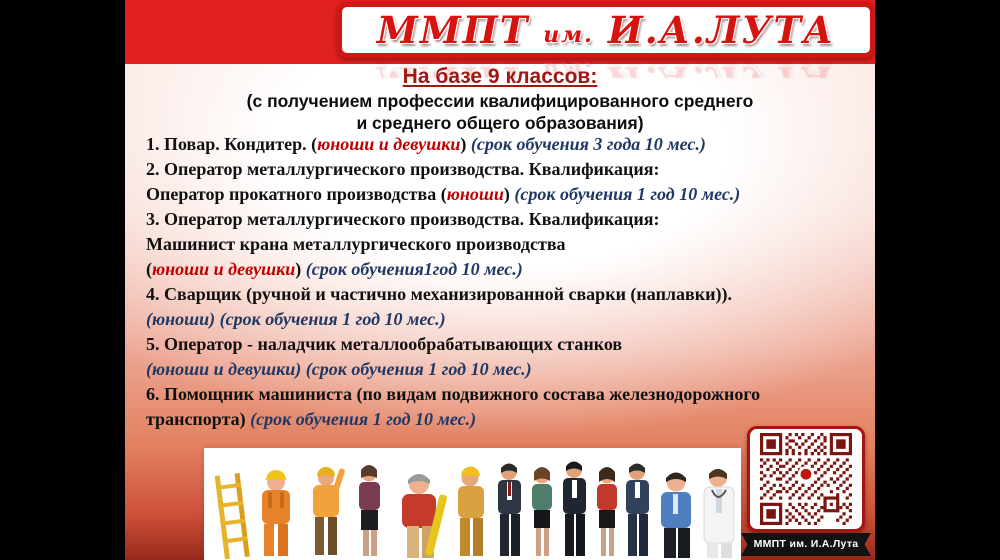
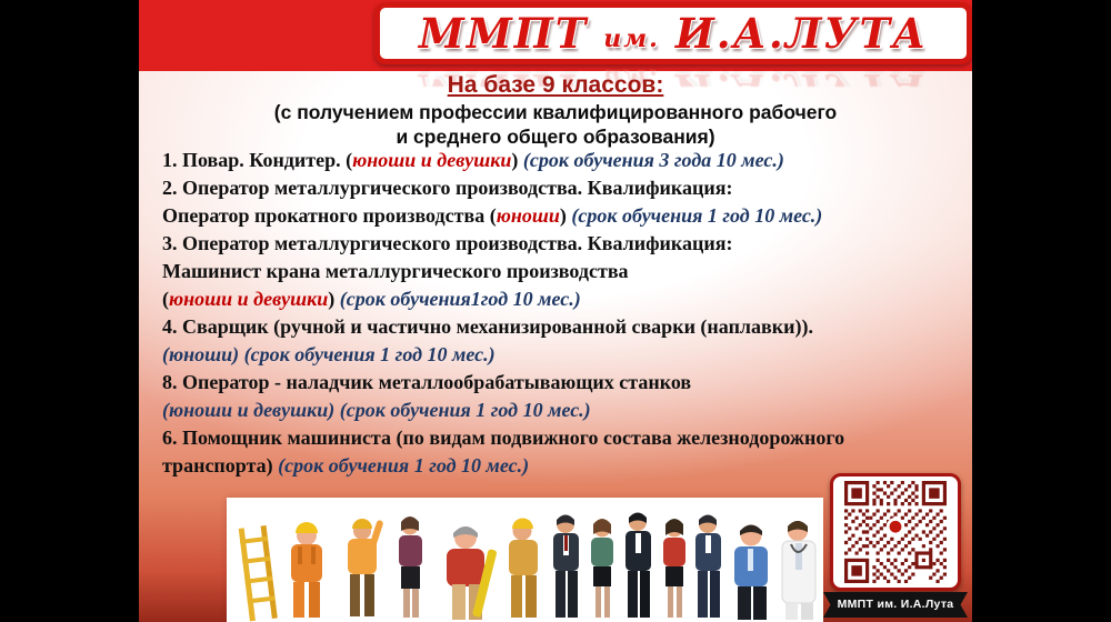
  ММПТ
  им.
  И.А.ЛУТА
  На базе 9 классов:
- (с получением профессии квалифицированного среднего
+ (с получением профессии квалифицированного рабочего
  и среднего общего образования)
  1. Повар. Кондитер. (юноши и девушки) (срок обучения 3 года 10 мес.)
  2. Оператор металлургического производства. Квалификация:
  Оператор прокатного производства (юноши) (срок обучения 1 год 10 мес.)
  3. Оператор металлургического производства. Квалификация:
  Машинист крана металлургического производства
  (юноши и девушки) (срок обучения1год 10 мес.)
  4. Сварщик (ручной и частично механизированной сварки (наплавки)).
  (юноши) (срок обучения 1 год 10 мес.)
- 5. Оператор - наладчик металлообрабатывающих станков
+ 8. Оператор - наладчик металлообрабатывающих станков
  (юноши и девушки) (срок обучения 1 год 10 мес.)
  6. Помощник машиниста (по видам подвижного состава железнодорожного
  транспорта) (срок обучения 1 год 10 мес.)
  ММПТ им. И.А.Лута
